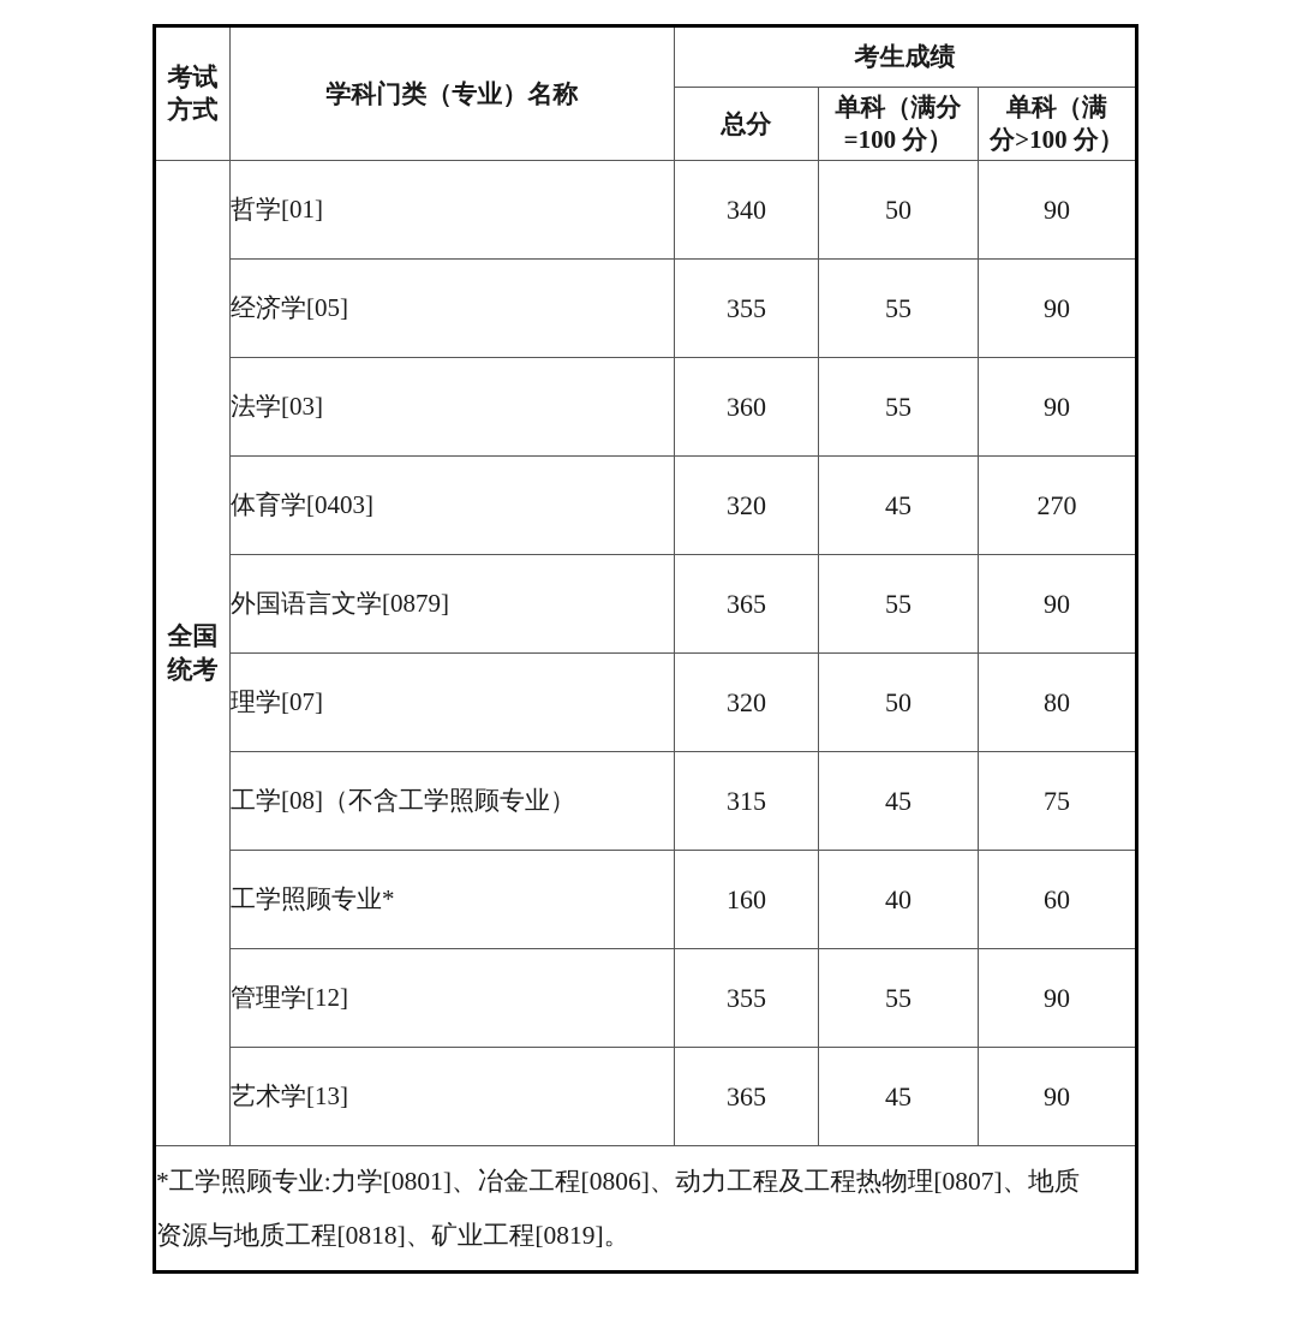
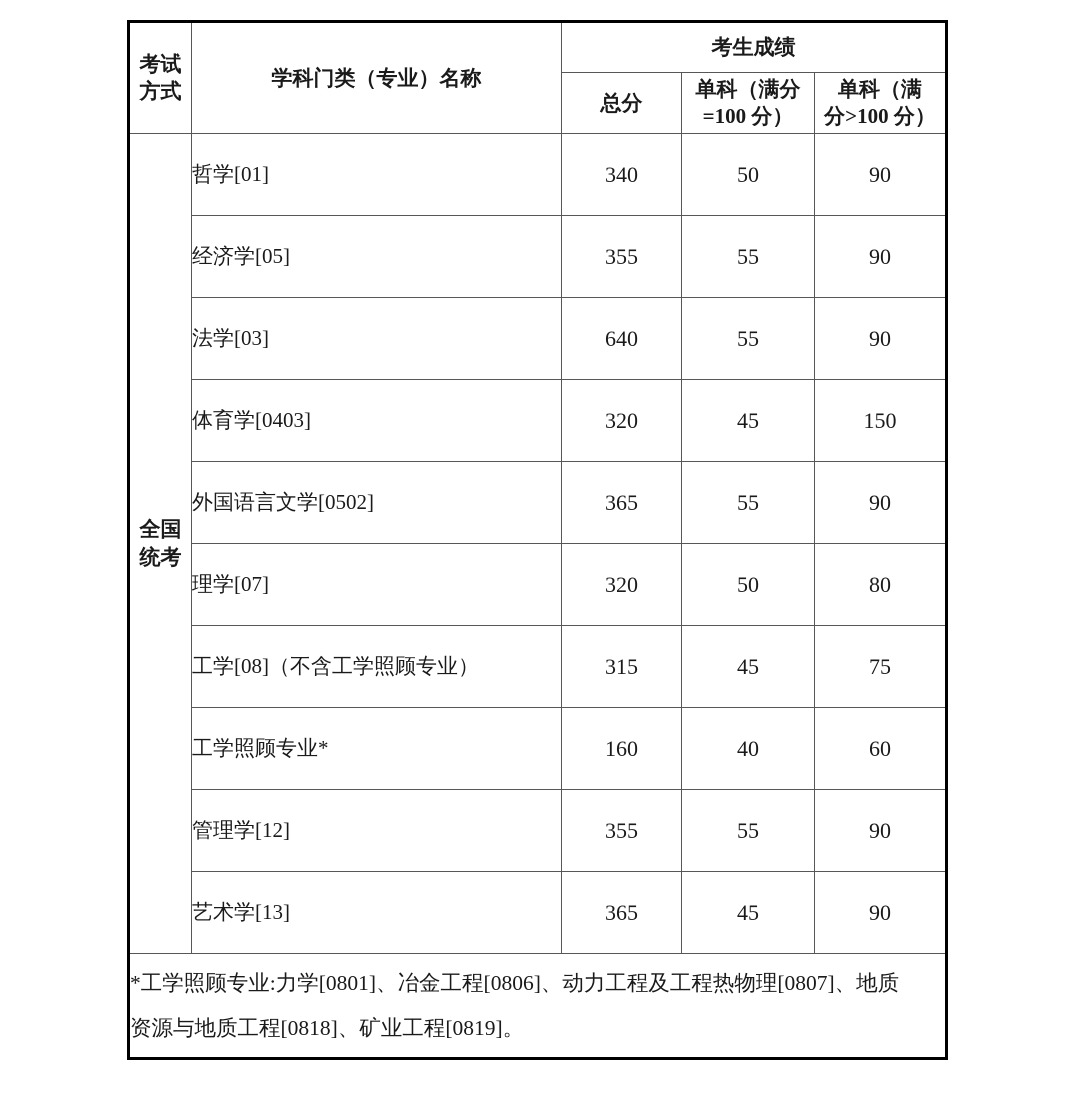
  考试 方式	学科门类（专业）名称	考生成绩
  总分	单科（满分 =100 分）	单科（满 分>100 分）
  全国 统考	哲学[01]	340	50	90
  经济学[05]	355	55	90
- 法学[03]	360	55	90
+ 法学[03]	640	55	90
- 体育学[0403]	320	45	270
+ 体育学[0403]	320	45	150
- 外国语言文学[0879]	365	55	90
+ 外国语言文学[0502]	365	55	90
  理学[07]	320	50	80
  工学[08]（不含工学照顾专业）	315	45	75
  工学照顾专业*	160	40	60
  管理学[12]	355	55	90
  艺术学[13]	365	45	90
  *工学照顾专业:力学[0801]、冶金工程[0806]、动力工程及工程热物理[0807]、地质 资源与地质工程[0818]、矿业工程[0819]。
